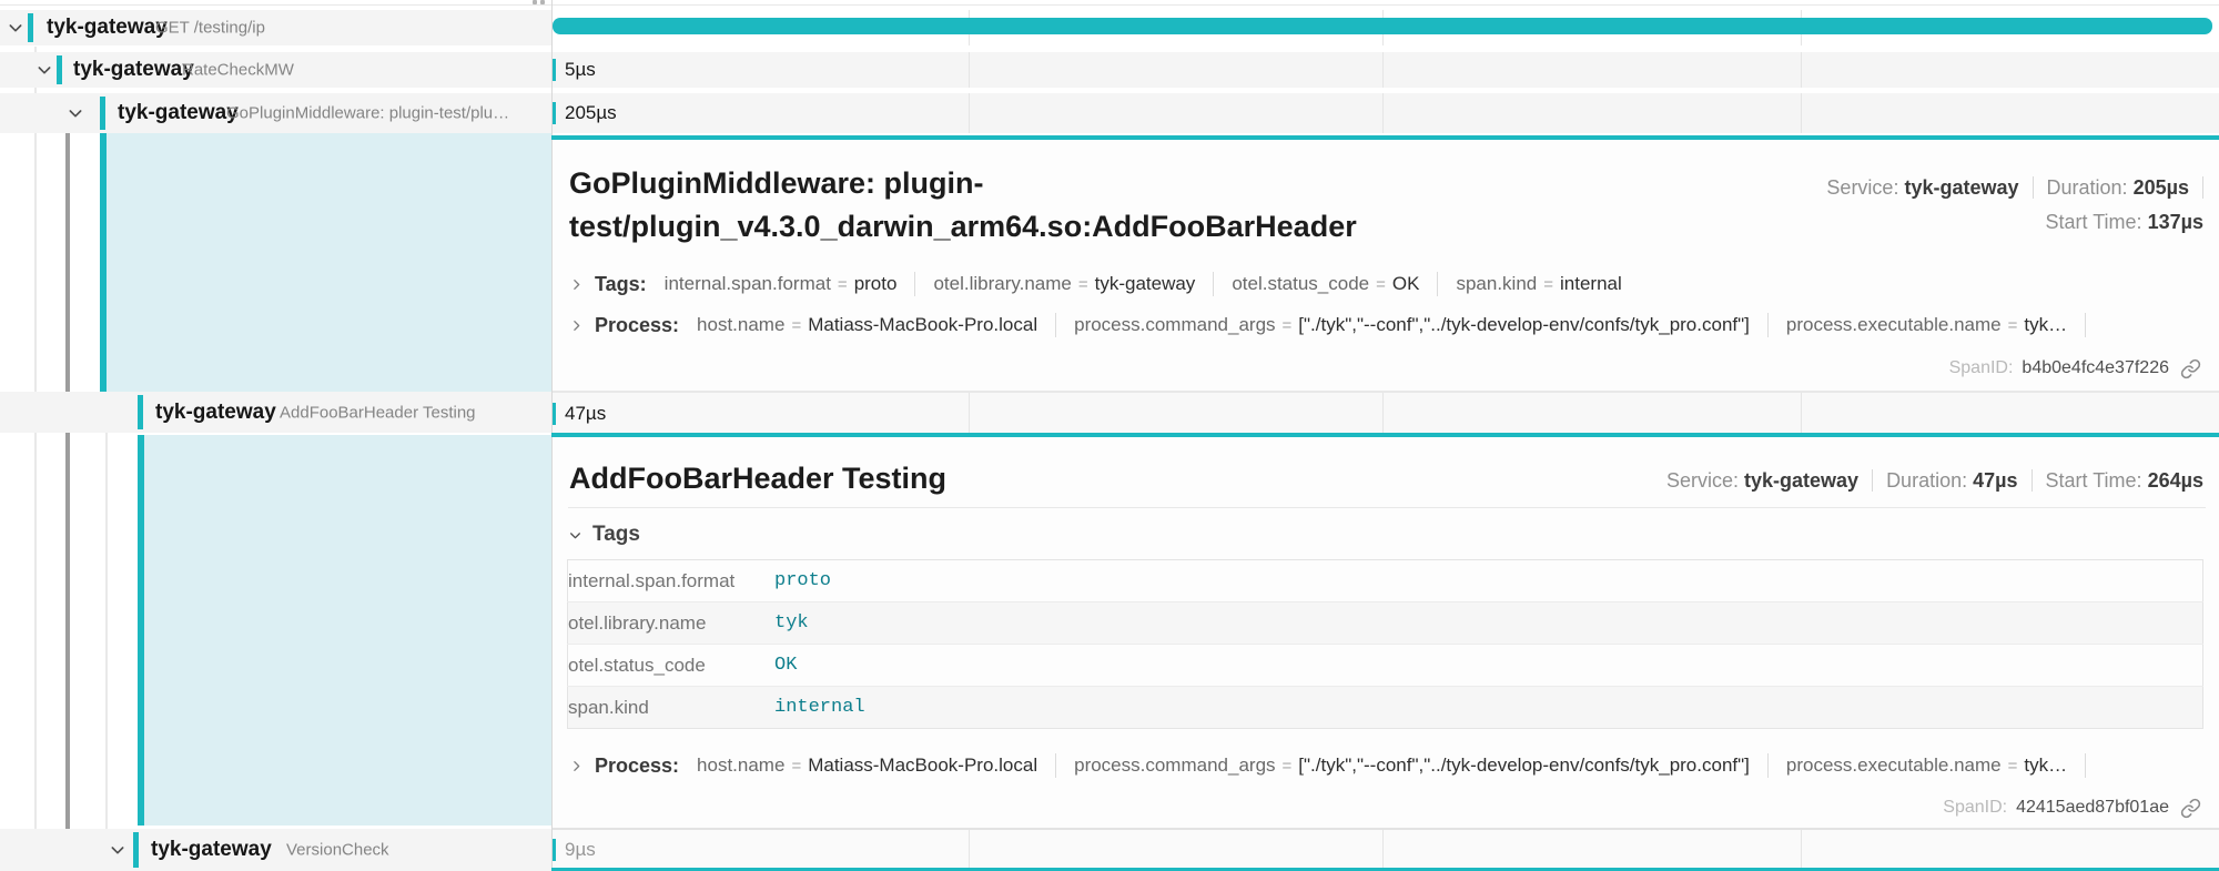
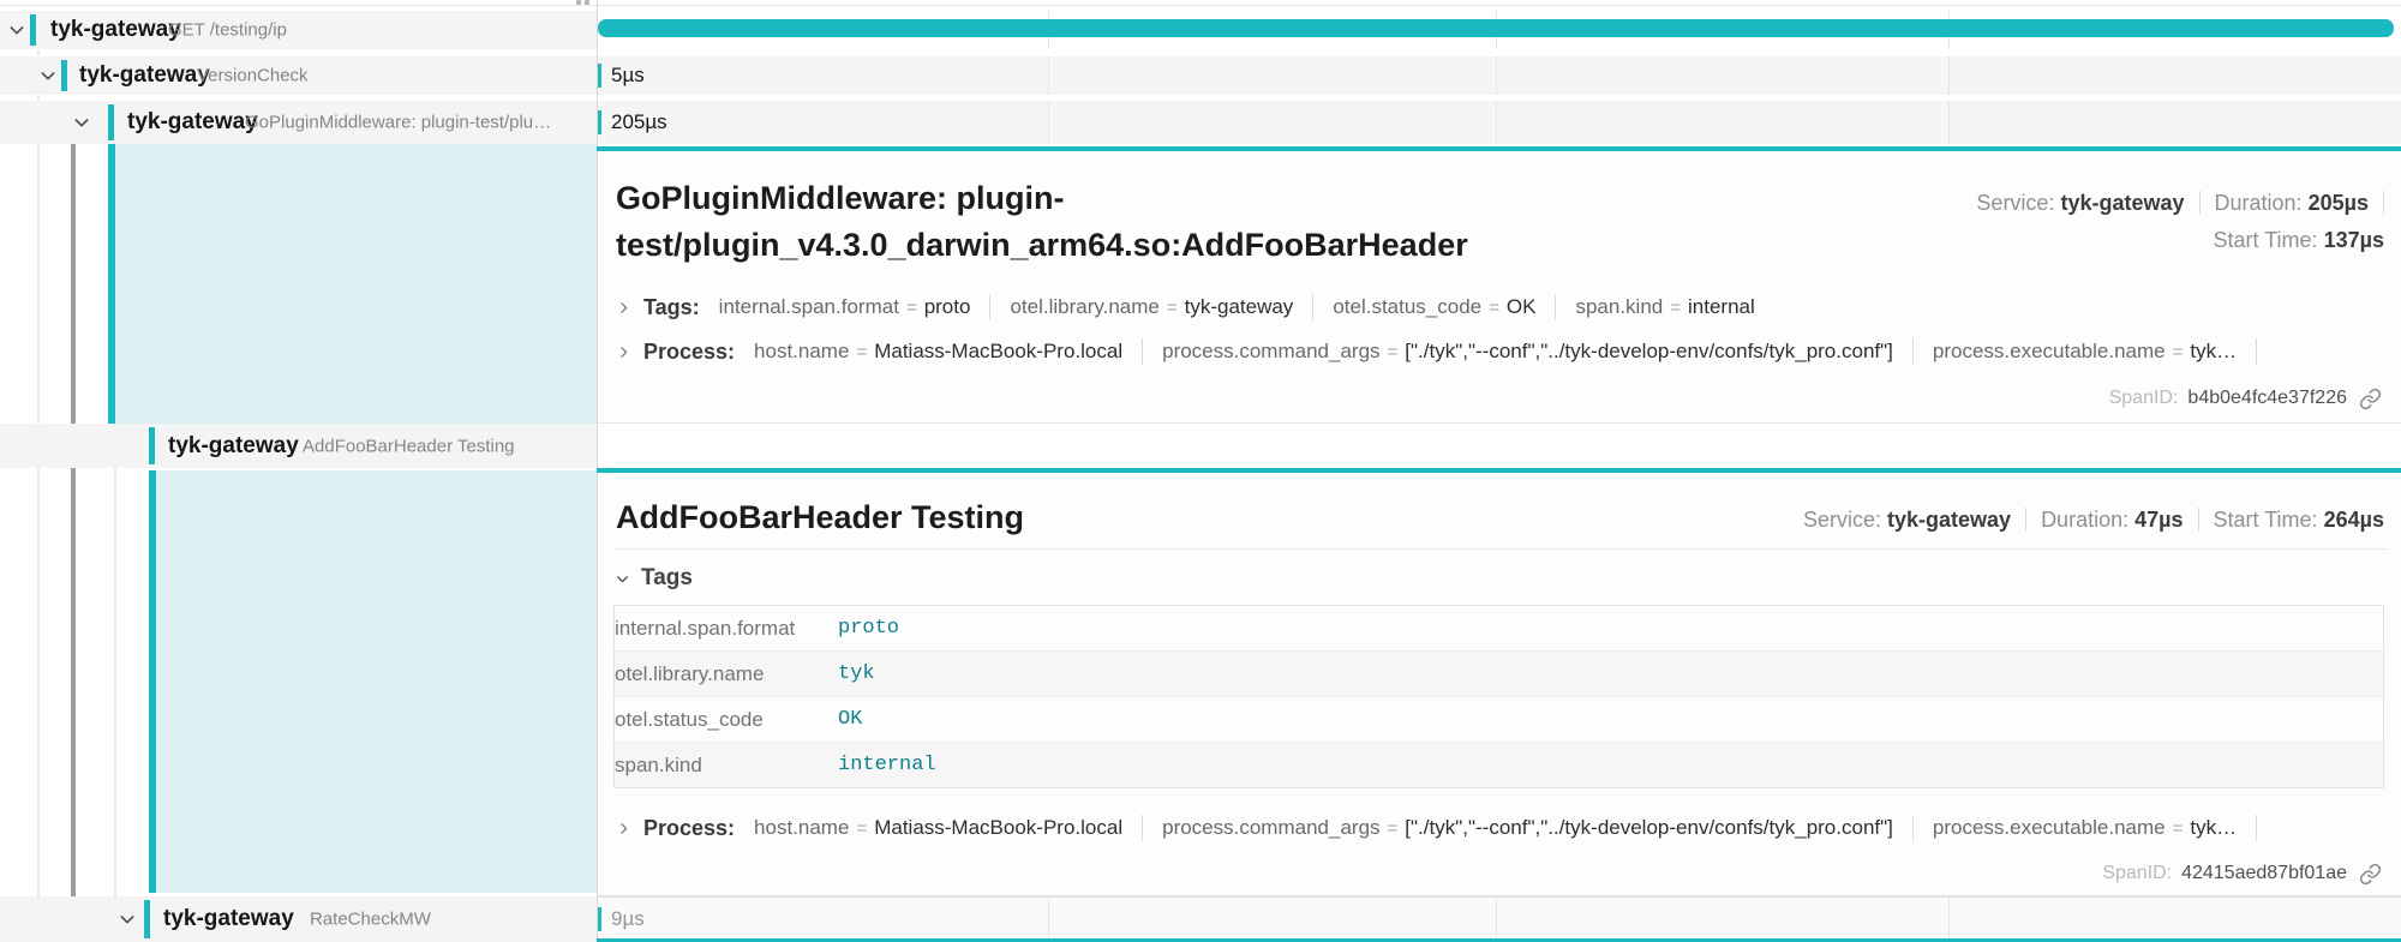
  tyk-gateway
  GET /testing/ip
  tyk-gateway
- RateCheckMW
+ VersionCheck
  tyk-gateway
  GoPluginMiddleware: plugin-test/plu…
  tyk-gateway
  AddFooBarHeader Testing
  tyk-gateway
- VersionCheck
+ RateCheckMW
  5µs
  205µs
- 47µs
  9µs
  GoPluginMiddleware: plugin-
  test/plugin_v4.3.0_darwin_arm64.so:AddFooBarHeader
  Service: tyk-gateway Duration: 205µs
  Start Time: 137µs
  Tags:
  internal.span.format = proto
  otel.library.name = tyk-gateway
  otel.status_code = OK
  span.kind = internal
  Process:
  host.name = Matiass-MacBook-Pro.local
  process.command_args = ["./tyk","--conf","../tyk-develop-env/confs/tyk_pro.conf"]
  process.executable.name = tyk…
  SpanID:
  b4b0e4fc4e37f226
  AddFooBarHeader Testing
  Service: tyk-gateway Duration: 47µs Start Time: 264µs
  Tags
  internal.span.format	proto
  otel.library.name	tyk
  otel.status_code	OK
  span.kind	internal
  Process:
  host.name = Matiass-MacBook-Pro.local
  process.command_args = ["./tyk","--conf","../tyk-develop-env/confs/tyk_pro.conf"]
  process.executable.name = tyk…
  SpanID:
  42415aed87bf01ae
